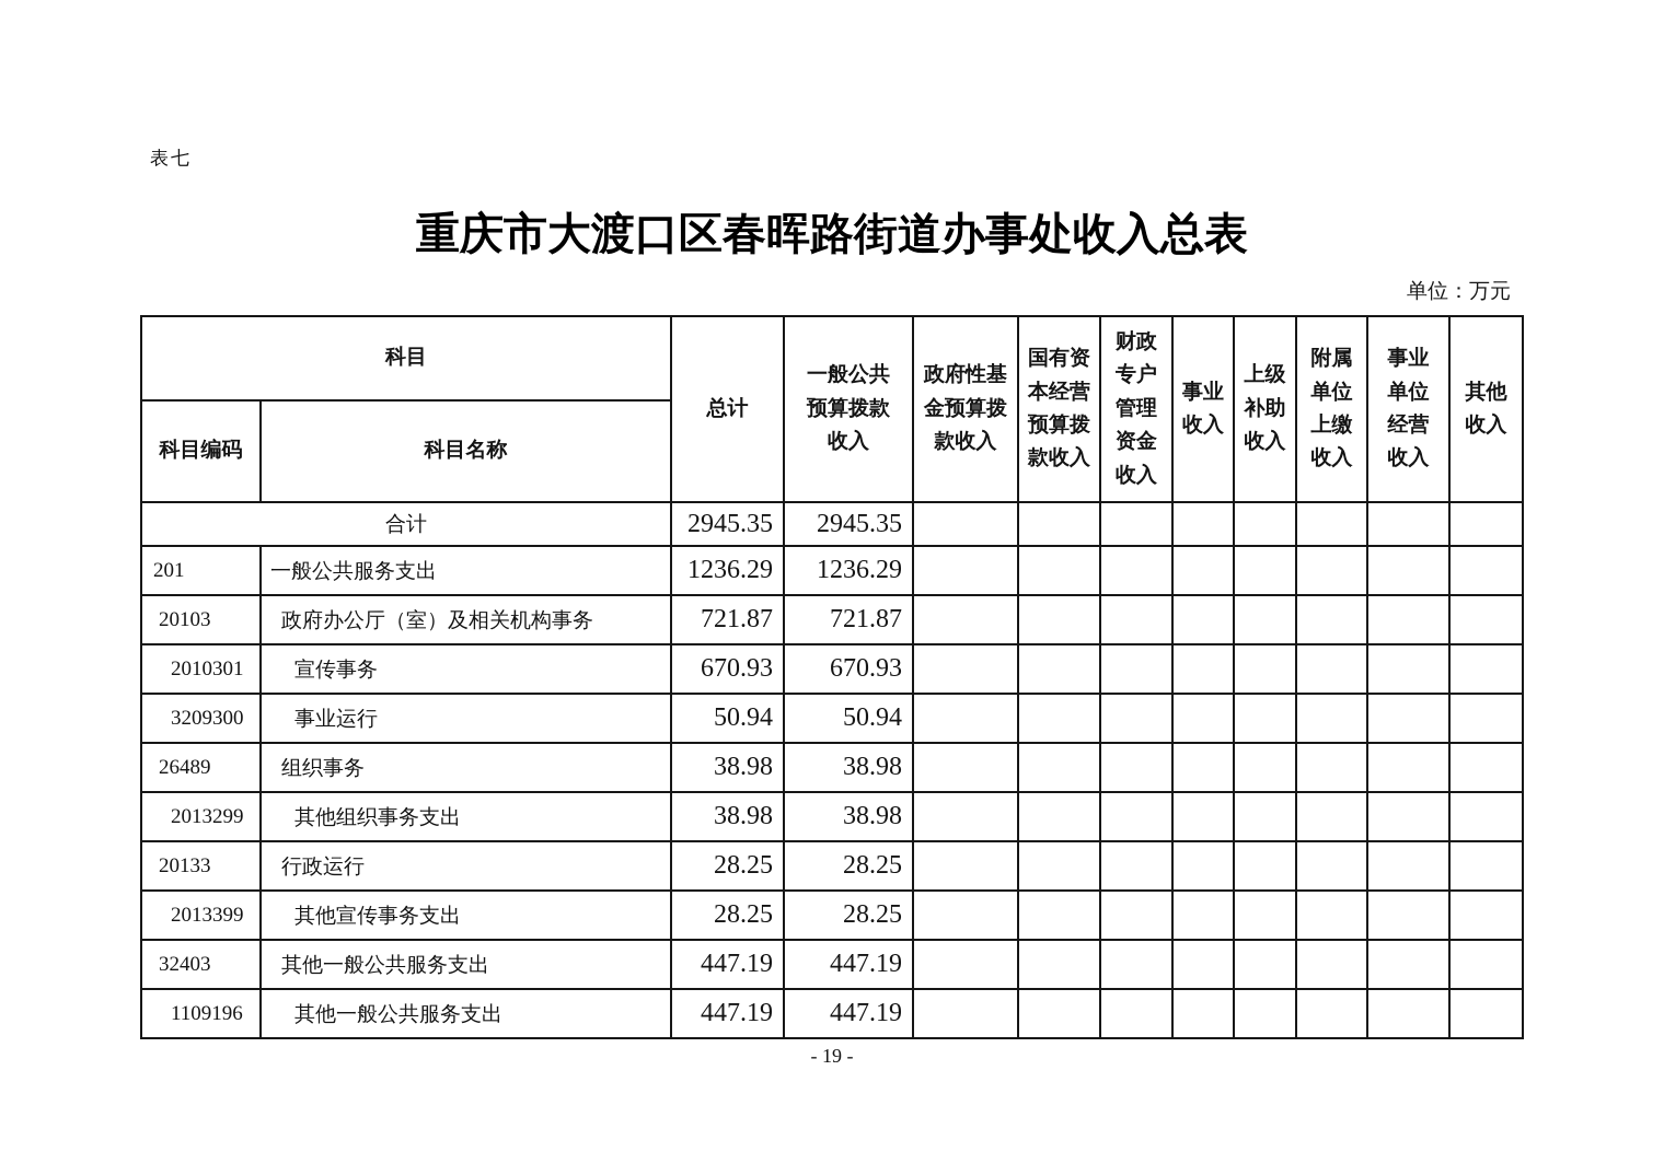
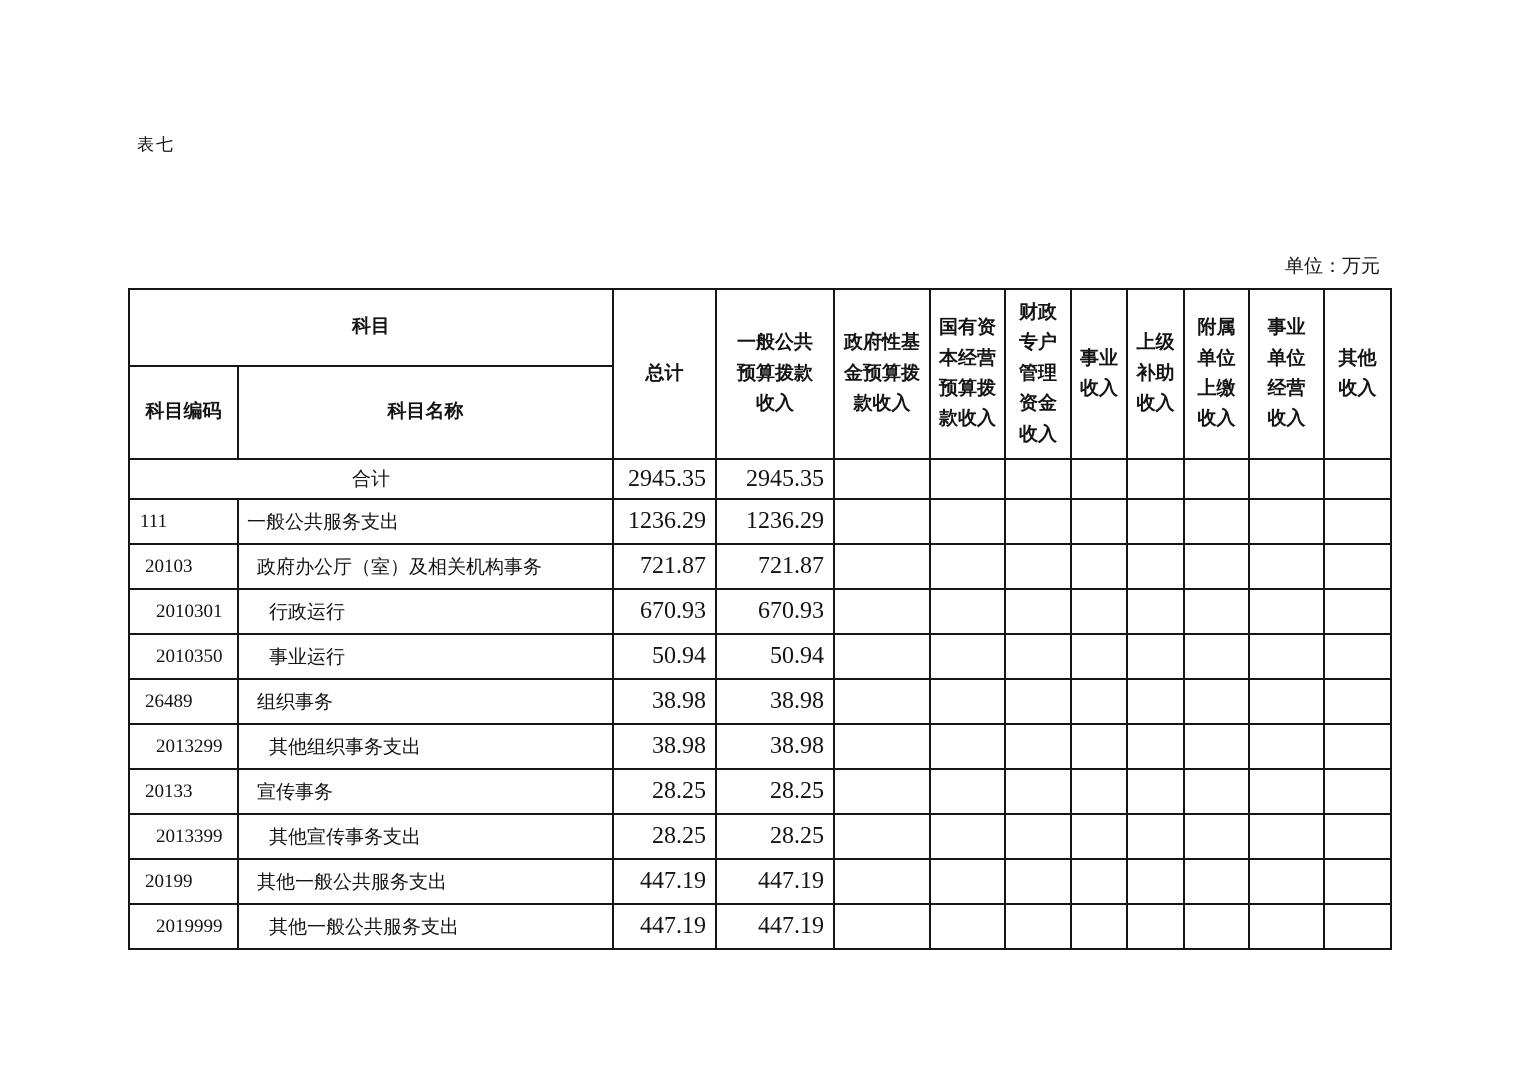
  表七
- 重庆市大渡口区春晖路街道办事处收入总表
  单位：万元
  科目	总计	一般公共 预算拨款 收入	政府性基 金预算拨 款收入	国有资 本经营 预算拨 款收入	财政 专户 管理 资金 收入	事业 收入	上级 补助 收入	附属 单位 上缴 收入	事业 单位 经营 收入	其他 收入
  科目编码	科目名称
  合计	2945.35	2945.35
- 201	一般公共服务支出	1236.29	1236.29
+ 111	一般公共服务支出	1236.29	1236.29
  20103	政府办公厅（室）及相关机构事务	721.87	721.87
- 2010301	宣传事务	670.93	670.93
+ 2010301	行政运行	670.93	670.93
- 3209300	事业运行	50.94	50.94
+ 2010350	事业运行	50.94	50.94
  26489	组织事务	38.98	38.98
  2013299	其他组织事务支出	38.98	38.98
- 20133	行政运行	28.25	28.25
+ 20133	宣传事务	28.25	28.25
  2013399	其他宣传事务支出	28.25	28.25
- 32403	其他一般公共服务支出	447.19	447.19
+ 20199	其他一般公共服务支出	447.19	447.19
- 1109196	其他一般公共服务支出	447.19	447.19
+ 2019999	其他一般公共服务支出	447.19	447.19
- - 19 -
